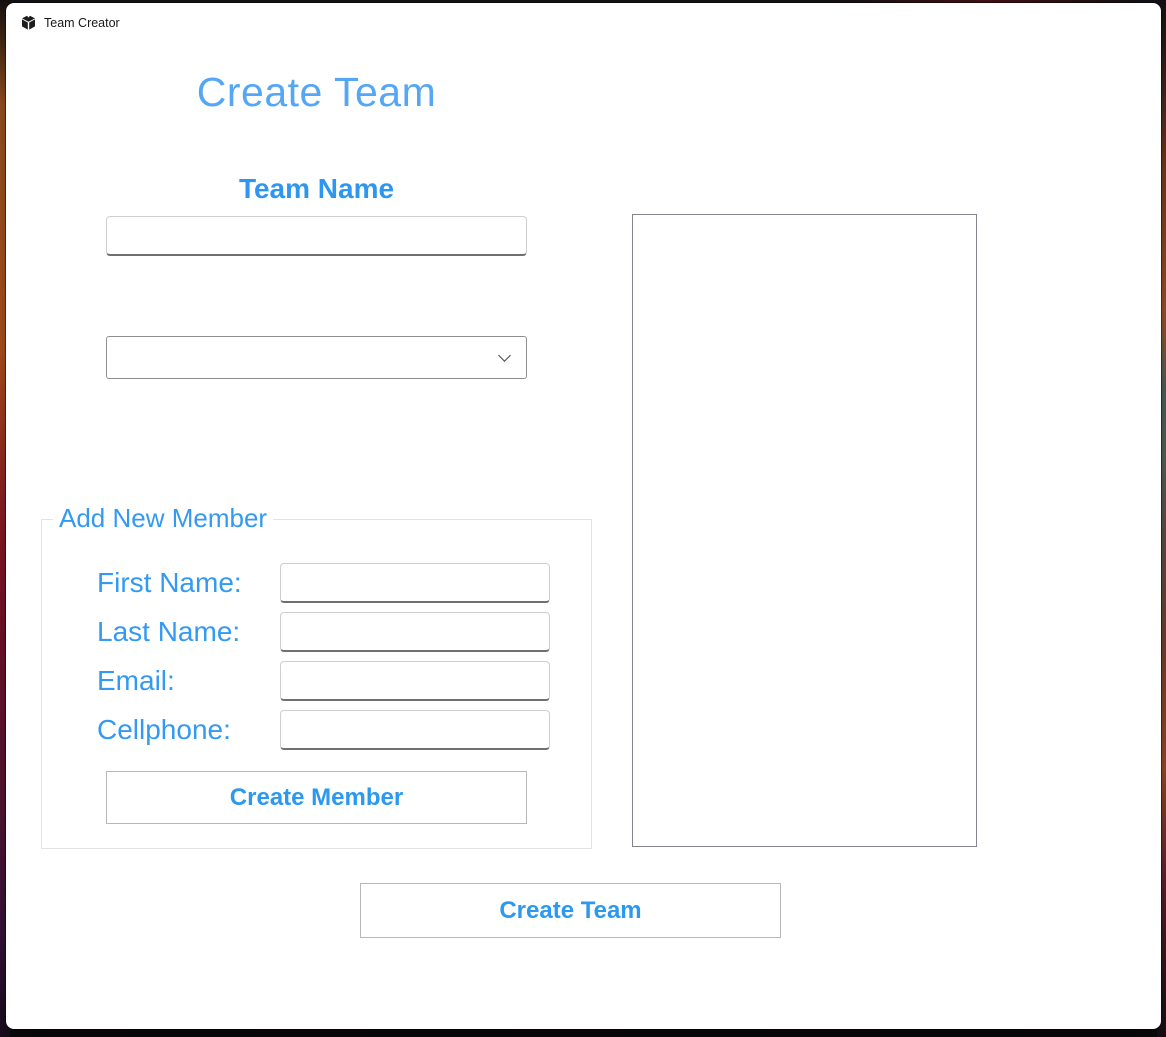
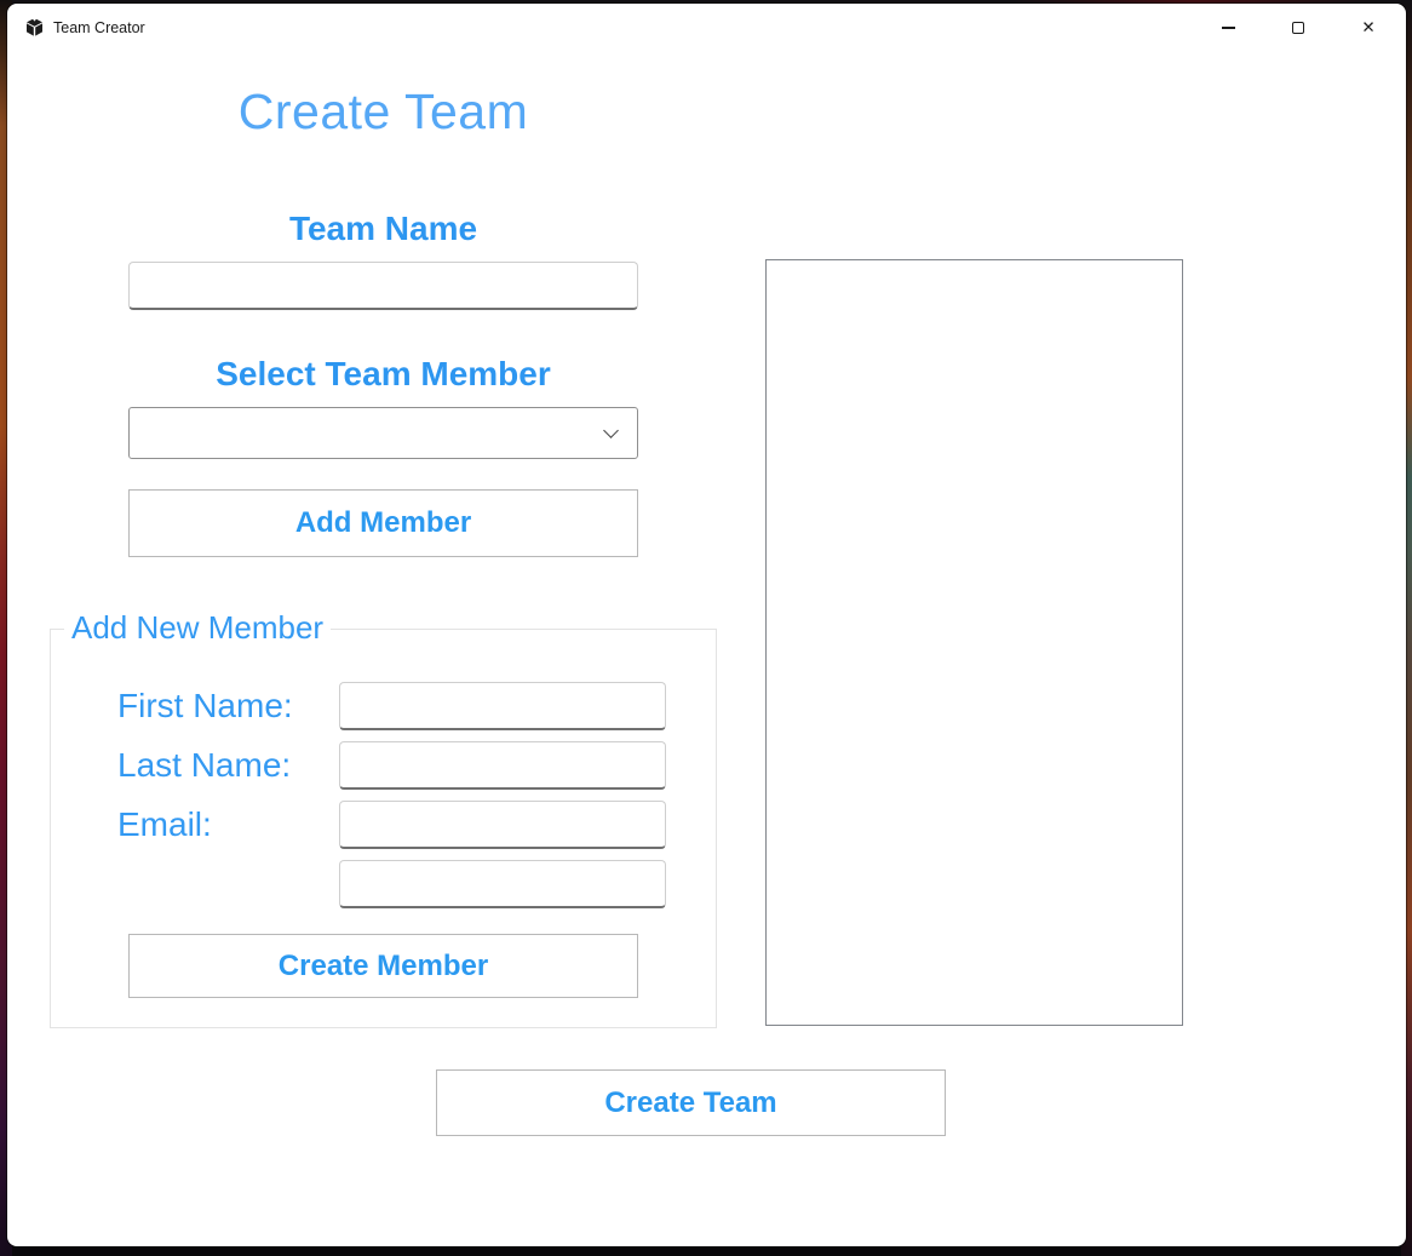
  Team Creator
+ ✕
  Create Team
  Team Name
+ Select Team Member
+ Add Member
  Add New Member
  First Name:
  Last Name:
  Email:
- Cellphone:
  Create Member
  Create Team
